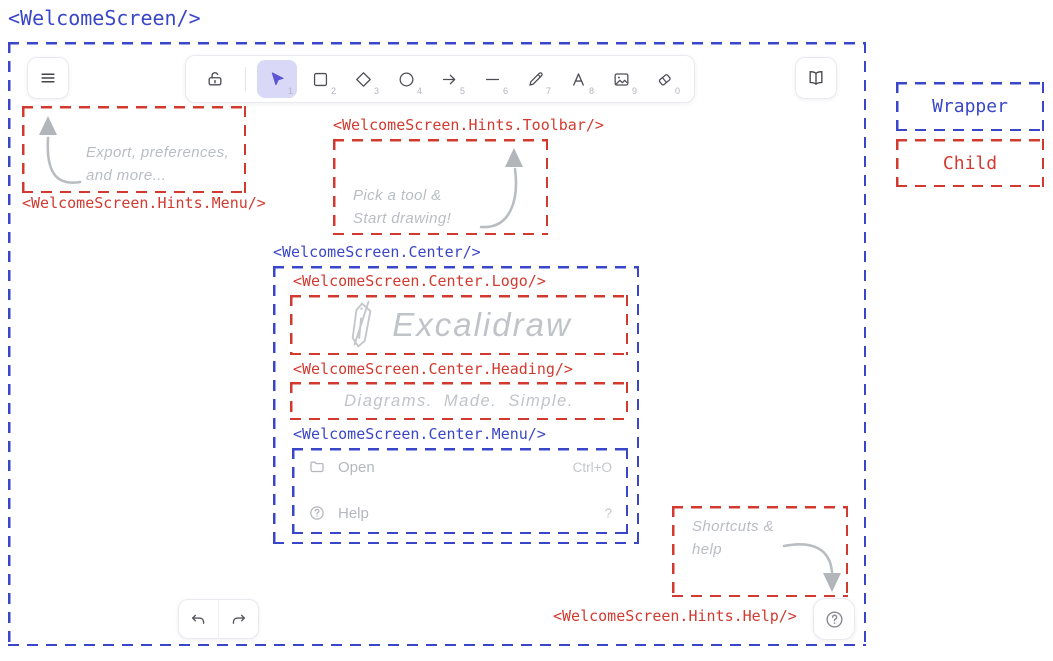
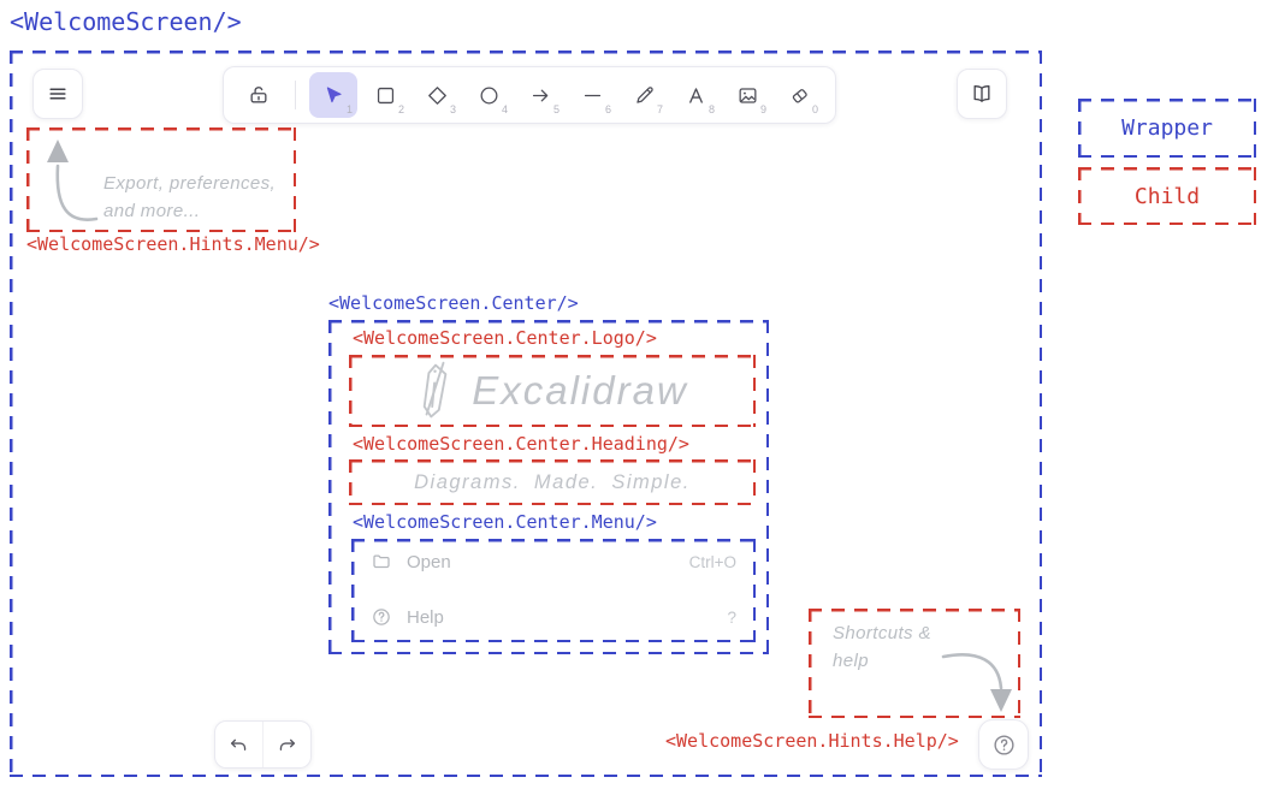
  <WelcomeScreen/>
  1
  2
  3
  4
  5
  6
  7
  8
  9
  0
  Export, preferences,
  and more...
  <WelcomeScreen.Hints.Menu/>
- <WelcomeScreen.Hints.Toolbar/>
- Pick a tool &
- Start drawing!
  <WelcomeScreen.Center/>
  <WelcomeScreen.Center.Logo/>
  Excalidraw
  <WelcomeScreen.Center.Heading/>
  Diagrams. Made. Simple.
  <WelcomeScreen.Center.Menu/>
  Shortcuts &
  help
  <WelcomeScreen.Hints.Help/>
